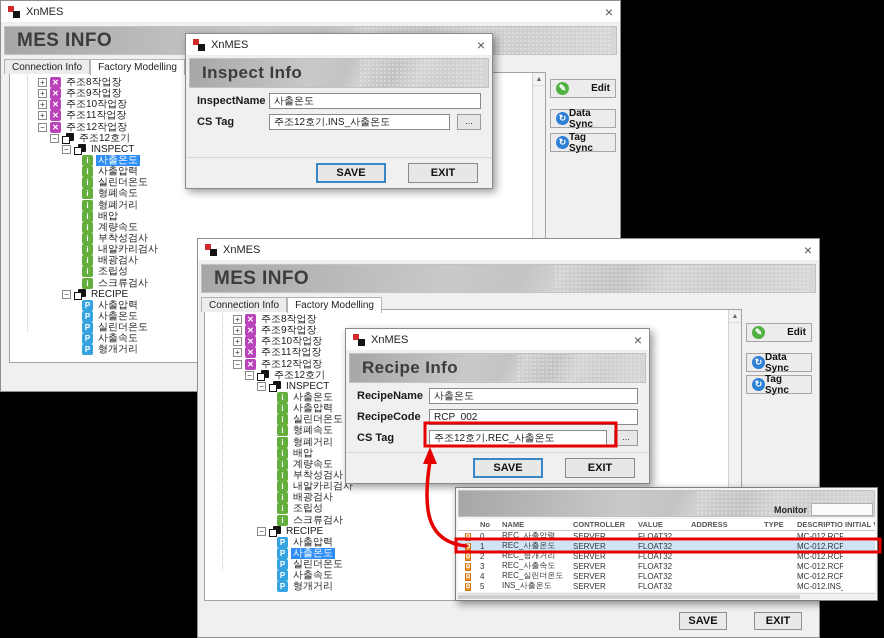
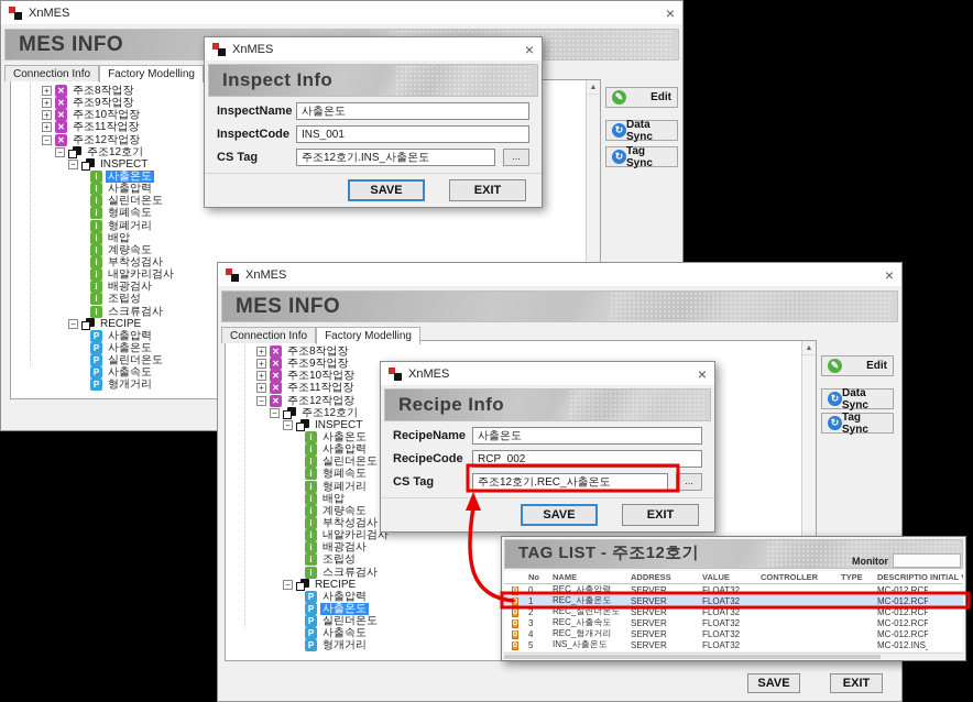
  XnMES
  ×
  MES INFO
  Connection Info
  Factory Modelling
  +
  ✕
  주조8작업장
  +
  ✕
  주조9작업장
  +
  ✕
  주조10작업장
  +
  ✕
  주조11작업장
  −
  ✕
  주조12작업장
  −
  주조12호기
  −
  INSPECT
  i
  사출온도
  i
  사출압력
  i
  실린더온도
  i
  형폐속도
  i
  형폐거리
  i
  배압
  i
  계량속도
  i
  부착성검사
  i
  내알카리검사
  i
  배광검사
  i
  조립성
  i
  스크류검사
  −
  RECIPE
  P
  사출압력
  P
  사출온도
  P
  실린더온도
  P
  사출속도
  P
  형개거리
  ✎
  Edit
  ↻
  Data Sync
  ↻
  Tag Sync
  XnMES
  ×
  Inspect Info
  InspectName
  사출온도
+ InspectCode
+ INS_001
  CS Tag
  주조12호기.INS_사출온도
  ...
  SAVE
  EXIT
  XnMES
  ×
  MES INFO
  Connection Info
  Factory Modelling
  +
  ✕
  주조8작업장
  +
  ✕
  주조9작업장
  +
  ✕
  주조10작업장
  +
  ✕
  주조11작업장
  −
  ✕
  주조12작업장
  −
  주조12호기
  −
  INSPECT
  i
  사출온도
  i
  사출압력
  i
  실린더온도
  i
  형폐속도
  i
  형폐거리
  i
  배압
  i
  계량속도
  i
  부착성검사
  i
  내알카리검사
  i
  배광검사
  i
  조립성
  i
  스크류검사
  −
  RECIPE
  P
  사출압력
  P
  사출온도
  P
  실린더온도
  P
  사출속도
  P
  형개거리
  ✎
  Edit
  ↻
  Data Sync
  ↻
  Tag Sync
  SAVE
  EXIT
  XnMES
  ×
  Recipe Info
  RecipeName
  사출온도
  RecipeCode
  RCP_002
  CS Tag
  주조12호기.REC_사출온도
  ...
  SAVE
  EXIT
+ TAG LIST - 주조12호기
  Monitor
  No
  NAME
- CONTROLLER
+ ADDRESS
  VALUE
- ADDRESS
+ CONTROLLER
  TYPE
  DESCRIPTIO
  0
  REC_사출압력
  SERVER
  FLOAT32
  MC-012.RCP
  1
  REC_사출온도
  SERVER
  FLOAT32
  MC-012.RCP
  2
- REC_형개거리
+ REC_실린더온도
  SERVER
  FLOAT32
  MC-012.RCP
  3
  REC_사출속도
  SERVER
  FLOAT32
  MC-012.RCP
  4
- REC_실린더온도
+ REC_형개거리
  SERVER
  FLOAT32
  MC-012.RCP
  5
  INS_사출온도
  SERVER
  FLOAT32
  MC-012.INS
